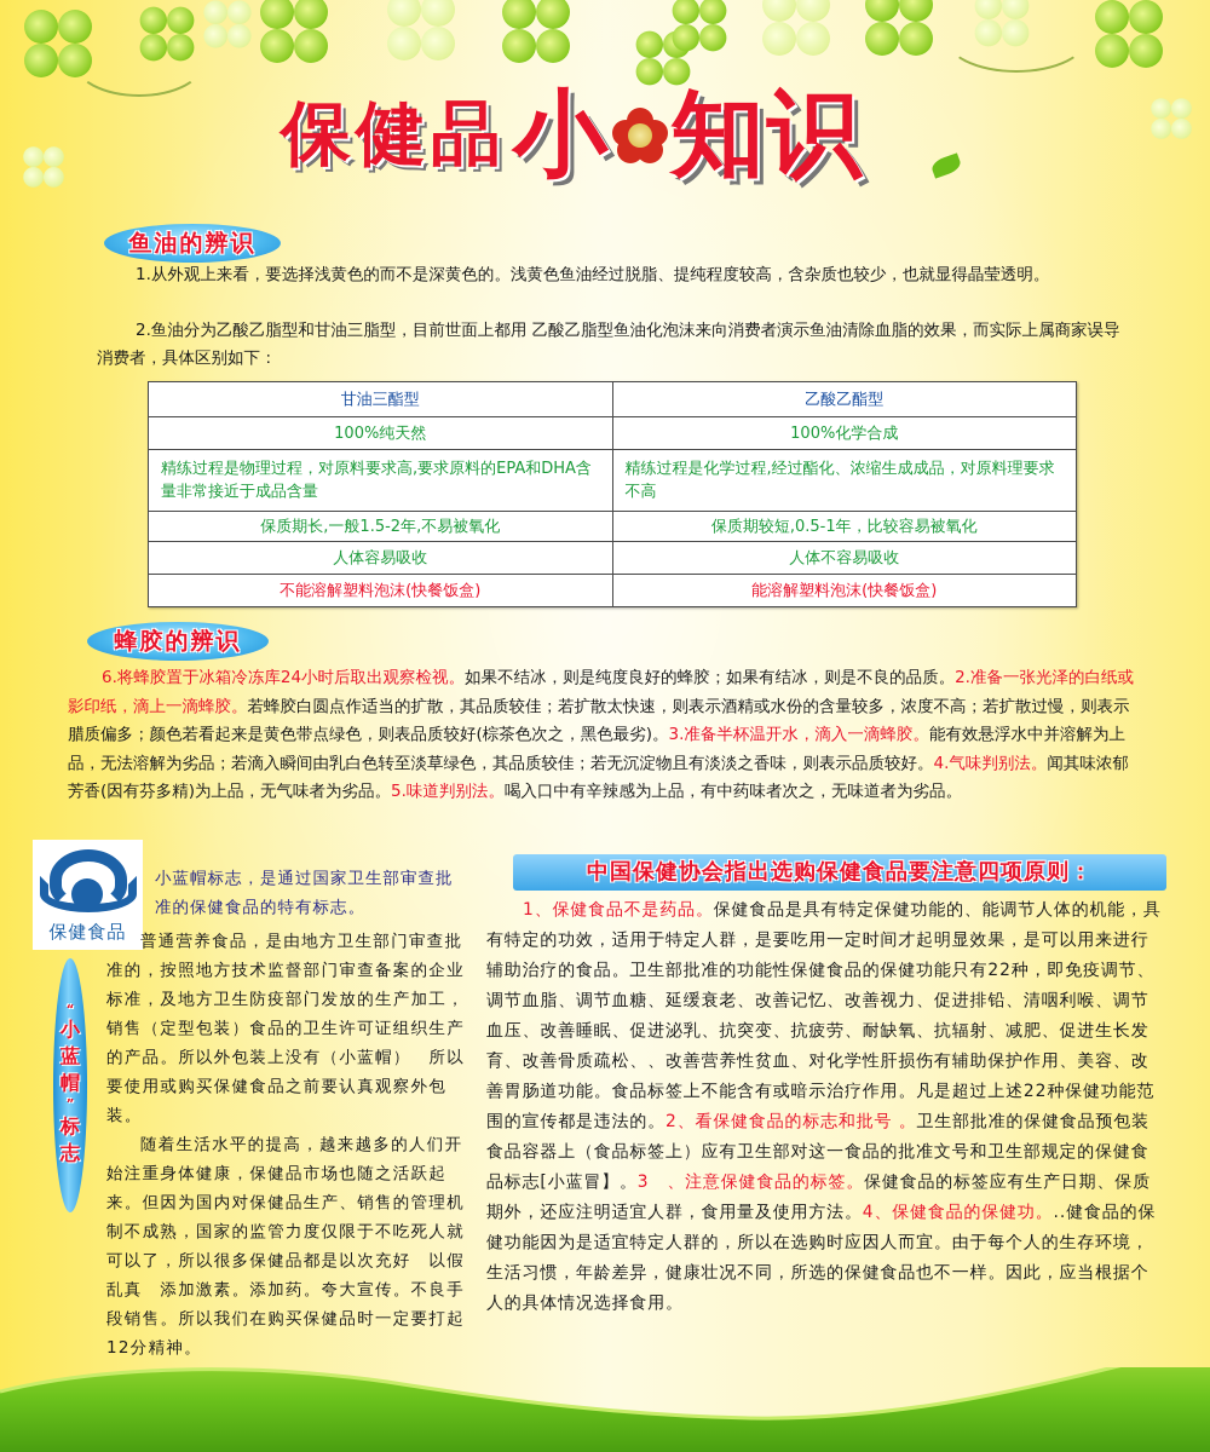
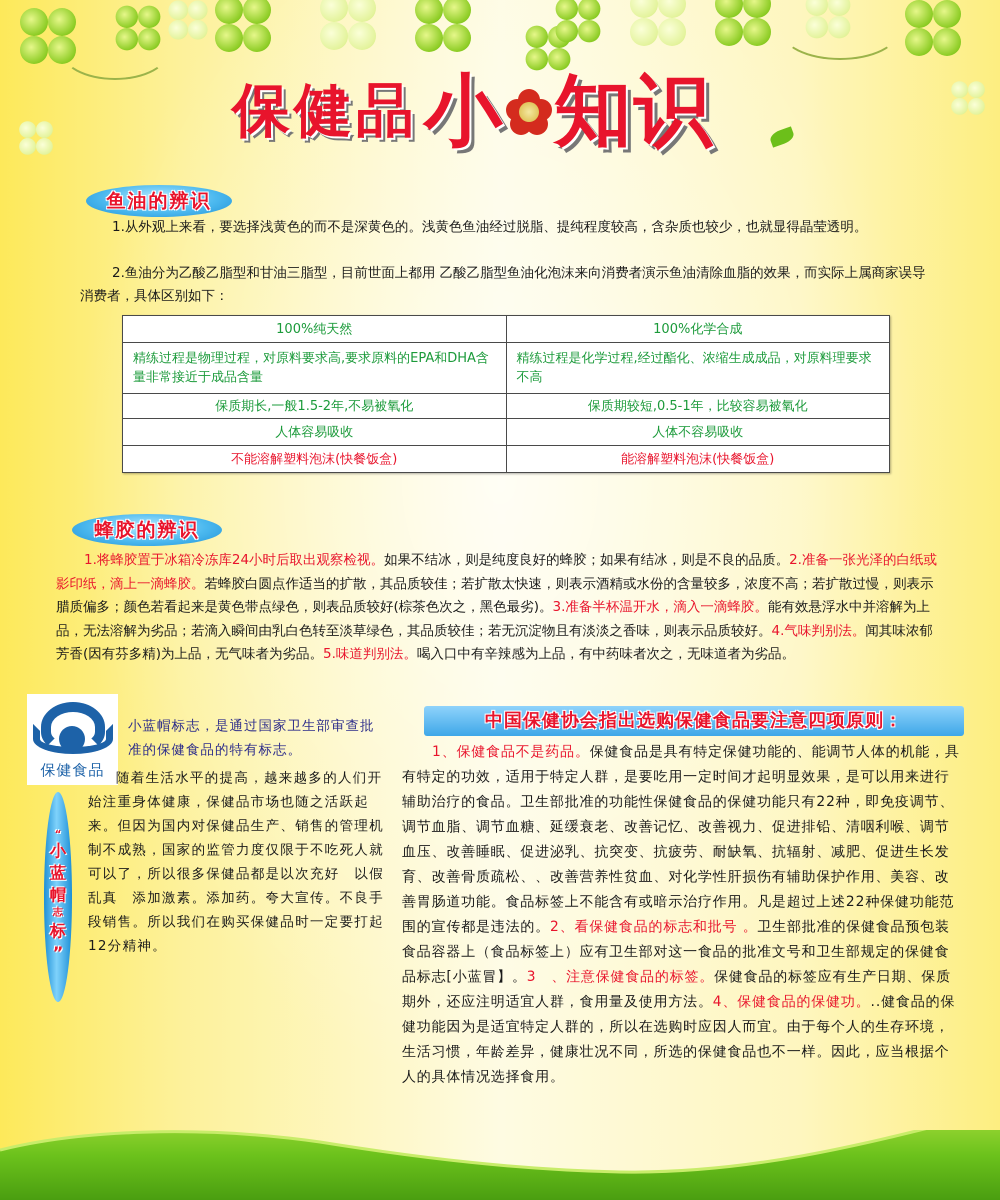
  保健品
  小
  知识
  鱼油的辨识
  1.从外观上来看，要选择浅黄色的而不是深黄色的。浅黄色鱼油经过脱脂、提纯程度较高，含杂质也较少，也就显得晶莹透明。
  2.鱼油分为乙酸乙脂型和甘油三脂型，目前世面上都用 乙酸乙脂型鱼油化泡沫来向消费者演示鱼油清除血脂的效果，而实际上属商家误导消费者，具体区别如下：
- 甘油三酯型	乙酸乙酯型
  100%纯天然	100%化学合成
  精练过程是物理过程，对原料要求高,要求原料的EPA和DHA含量非常接近于成品含量	精练过程是化学过程,经过酯化、浓缩生成成品，对原料理要求不高
  保质期长,一般1.5-2年,不易被氧化	保质期较短,0.5-1年，比较容易被氧化
  人体容易吸收	人体不容易吸收
  不能溶解塑料泡沫(快餐饭盒)	能溶解塑料泡沫(快餐饭盒)
  蜂胶的辨识
- 6.将蜂胶置于冰箱冷冻库24小时后取出观察检视。如果不结冰，则是纯度良好的蜂胶；如果有结冰，则是不良的品质。2.准备一张光泽的白纸或影印纸，滴上一滴蜂胶。若蜂胶白圆点作适当的扩散，其品质较佳；若扩散太快速，则表示酒精或水份的含量较多，浓度不高；若扩散过慢，则表示腊质偏多；颜色若看起来是黄色带点绿色，则表品质较好(棕茶色次之，黑色最劣)。3.准备半杯温开水，滴入一滴蜂胶。能有效悬浮水中并溶解为上品，无法溶解为劣品；若滴入瞬间由乳白色转至淡草绿色，其品质较佳；若无沉淀物且有淡淡之香味，则表示品质较好。4.气味判别法。闻其味浓郁芳香(因有芬多精)为上品，无气味者为劣品。5.味道判别法。喝入口中有辛辣感为上品，有中药味者次之，无味道者为劣品。
+ 1.将蜂胶置于冰箱冷冻库24小时后取出观察检视。如果不结冰，则是纯度良好的蜂胶；如果有结冰，则是不良的品质。2.准备一张光泽的白纸或影印纸，滴上一滴蜂胶。若蜂胶白圆点作适当的扩散，其品质较佳；若扩散太快速，则表示酒精或水份的含量较多，浓度不高；若扩散过慢，则表示腊质偏多；颜色若看起来是黄色带点绿色，则表品质较好(棕茶色次之，黑色最劣)。3.准备半杯温开水，滴入一滴蜂胶。能有效悬浮水中并溶解为上品，无法溶解为劣品；若滴入瞬间由乳白色转至淡草绿色，其品质较佳；若无沉淀物且有淡淡之香味，则表示品质较好。4.气味判别法。闻其味浓郁芳香(因有芬多精)为上品，无气味者为劣品。5.味道判别法。喝入口中有辛辣感为上品，有中药味者次之，无味道者为劣品。
  保健食品
  小蓝帽标志，是通过国家卫生部审查批准的保健食品的特有标志。
  “
  小
  蓝
  帽
- ”
+ 志
  标
- 志
+ ”
- 普通营养食品，是由地方卫生部门审查批准的，按照地方技术监督部门审查备案的企业标准，及地方卫生防疫部门发放的生产加工，销售（定型包装）食品的卫生许可证组织生产的产品。所以外包装上没有（小蓝帽） 所以要使用或购买保健食品之前要认真观察外包装。
  随着生活水平的提高，越来越多的人们开始注重身体健康，保健品市场也随之活跃起来。但因为国内对保健品生产、销售的管理机制不成熟，国家的监管力度仅限于不吃死人就可以了，所以很多保健品都是以次充好 以假乱真 添加激素。添加药。夸大宣传。不良手段销售。所以我们在购买保健品时一定要打起12分精神。
  中国保健协会指出选购保健食品要注意四项原则：
  1、保健食品不是药品。保健食品是具有特定保健功能的、能调节人体的机能，具有特定的功效，适用于特定人群，是要吃用一定时间才起明显效果，是可以用来进行辅助治疗的食品。卫生部批准的功能性保健食品的保健功能只有22种，即免疫调节、调节血脂、调节血糖、延缓衰老、改善记忆、改善视力、促进排铅、清咽利喉、调节血压、改善睡眠、促进泌乳、抗突变、抗疲劳、耐缺氧、抗辐射、减肥、促进生长发育、改善骨质疏松、、改善营养性贫血、对化学性肝损伤有辅助保护作用、美容、改善胃肠道功能。食品标签上不能含有或暗示治疗作用。凡是超过上述22种保健功能范围的宣传都是违法的。2、看保健食品的标志和批号 。卫生部批准的保健食品预包装食品容器上（食品标签上）应有卫生部对这一食品的批准文号和卫生部规定的保健食品标志[小蓝冒】。3 、注意保健食品的标签。保健食品的标签应有生产日期、保质期外，还应注明适宜人群，食用量及使用方法。4、保健食品的保健功。..健食品的保健功能因为是适宜特定人群的，所以在选购时应因人而宜。由于每个人的生存环境，生活习惯，年龄差异，健康壮况不同，所选的保健食品也不一样。因此，应当根据个人的具体情况选择食用。
